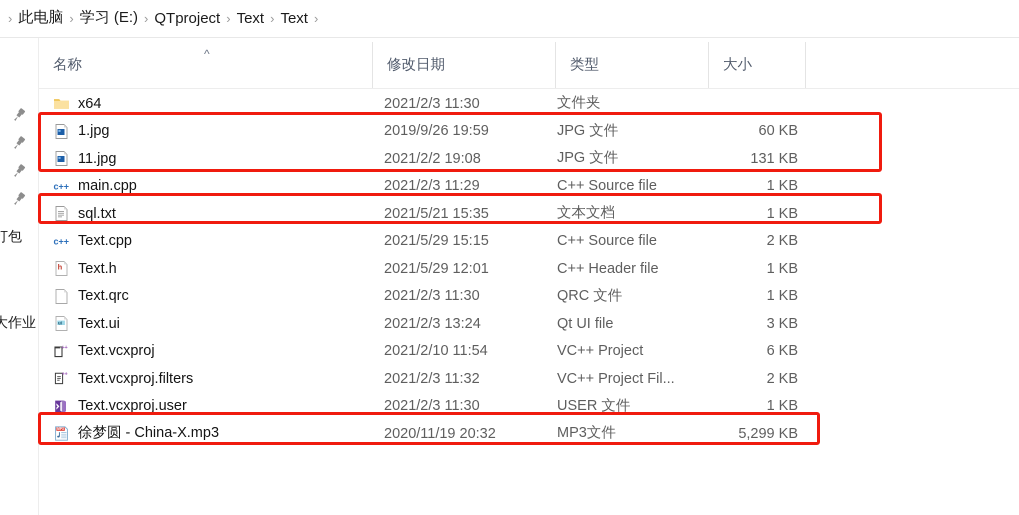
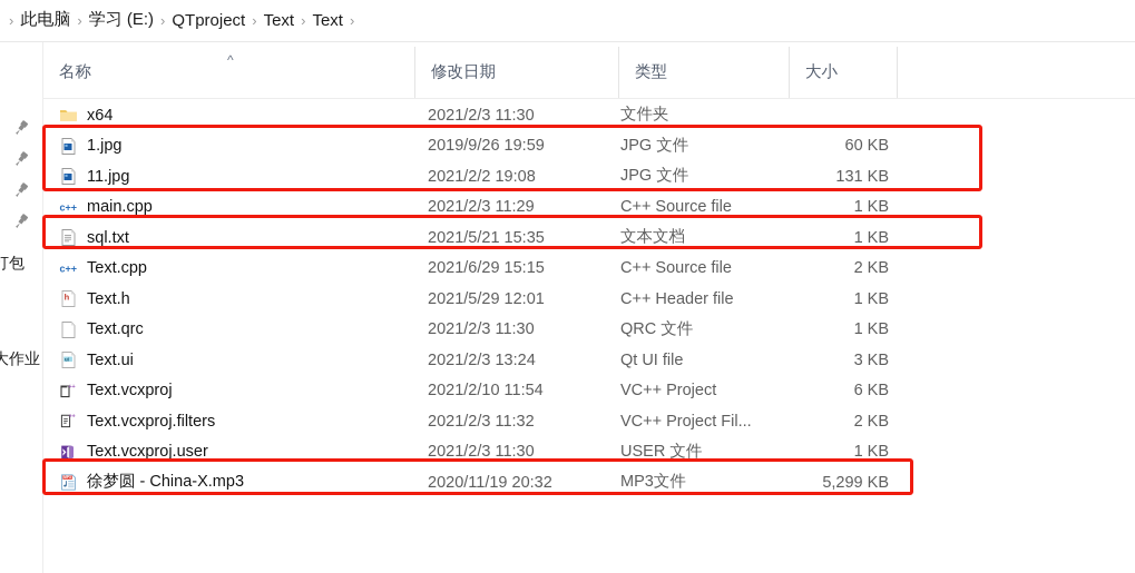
  ›
  此电脑
  ›
  学习 (E:)
  ›
  QTproject
  ›
  Text
  ›
  Text
  ›
  打包
  大作业
  名称
  ^
  修改日期
  类型
  大小
  x64
  2021/2/3 11:30
  文件夹
  1.jpg
  2019/9/26 19:59
  JPG 文件
  60 KB
  11.jpg
  2021/2/2 19:08
  JPG 文件
  131 KB
  c++
  main.cpp
  2021/2/3 11:29
  C++ Source file
  1 KB
  sql.txt
  2021/5/21 15:35
  文本文档
  1 KB
  c++
  Text.cpp
- 2021/5/29 15:15
+ 2021/6/29 15:15
  C++ Source file
  2 KB
  h
  Text.h
  2021/5/29 12:01
  C++ Header file
  1 KB
  Text.qrc
  2021/2/3 11:30
  QRC 文件
  1 KB
  Text.ui
  2021/2/3 13:24
  Qt UI file
  3 KB
  Text.vcxproj
  2021/2/10 11:54
  VC++ Project
  6 KB
  Text.vcxproj.filters
  2021/2/3 11:32
  VC++ Project Fil...
  2 KB
  Text.vcxproj.user
  2021/2/3 11:30
  USER 文件
  1 KB
  徐梦圆 - China-X.mp3
  2020/11/19 20:32
  MP3文件
  5,299 KB
